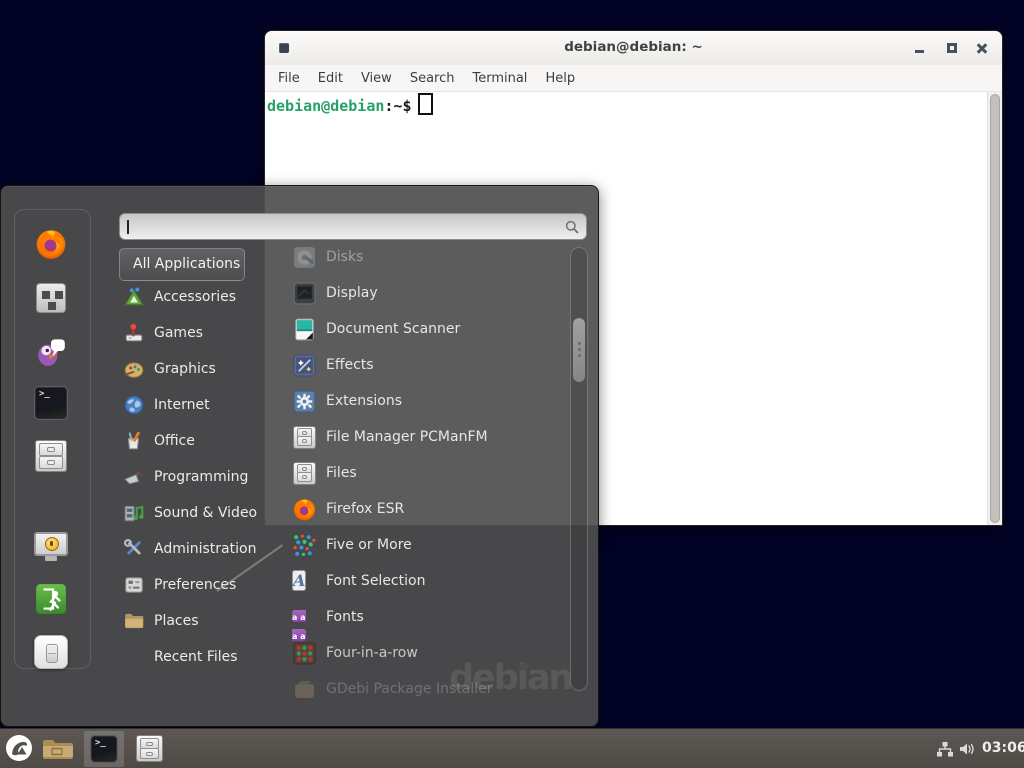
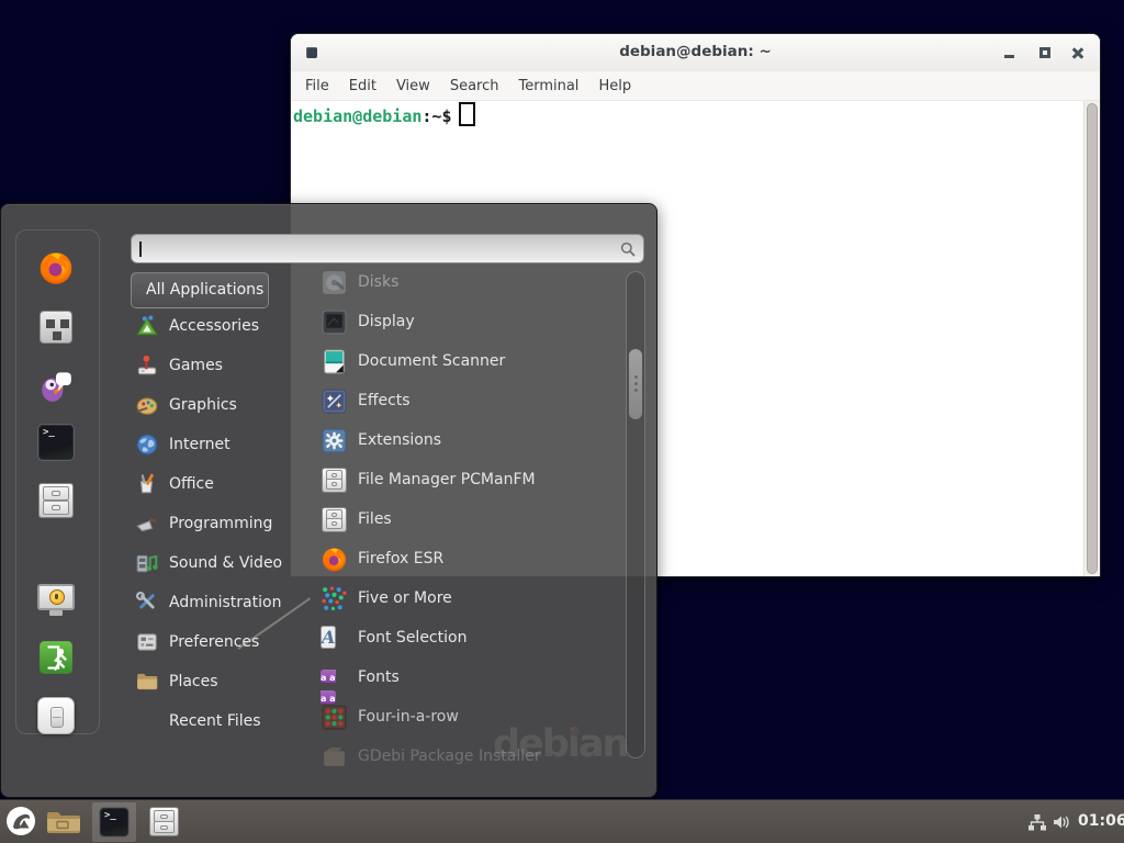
  debian@debian: ~
  File
  Edit
  View
  Search
  Terminal
  Help
  debian@debian:~$
  All Applications
  Accessories
  Games
  Graphics
  Internet
  Office
  Programming
  Sound & Video
  Administration
  Preferences
  Places
  Recent Files
  Disks
  Display
  Document Scanner
  Effects
  Extensions
  File Manager PCManFM
  Files
  Firefox ESR
  Five or More
  A
  Font Selection
  a a
  a a
  Fonts
  Four-in-a-row
  GDebi Package Installer
- 03:06
+ 01:06
